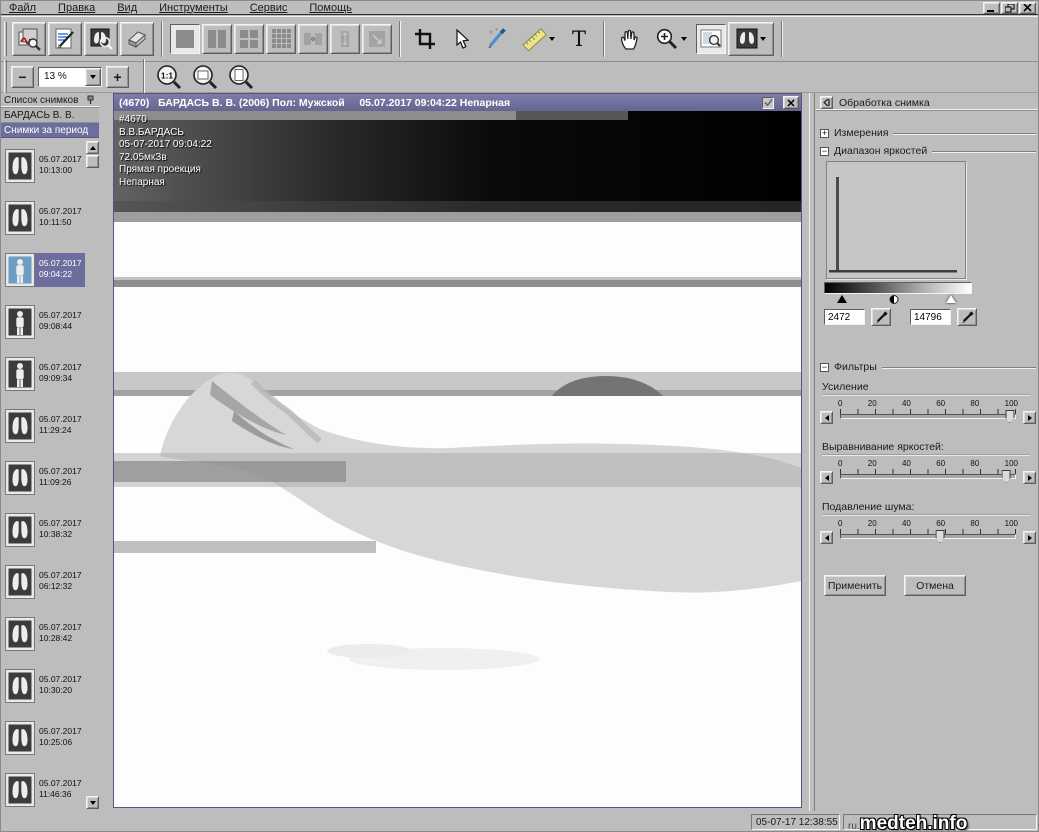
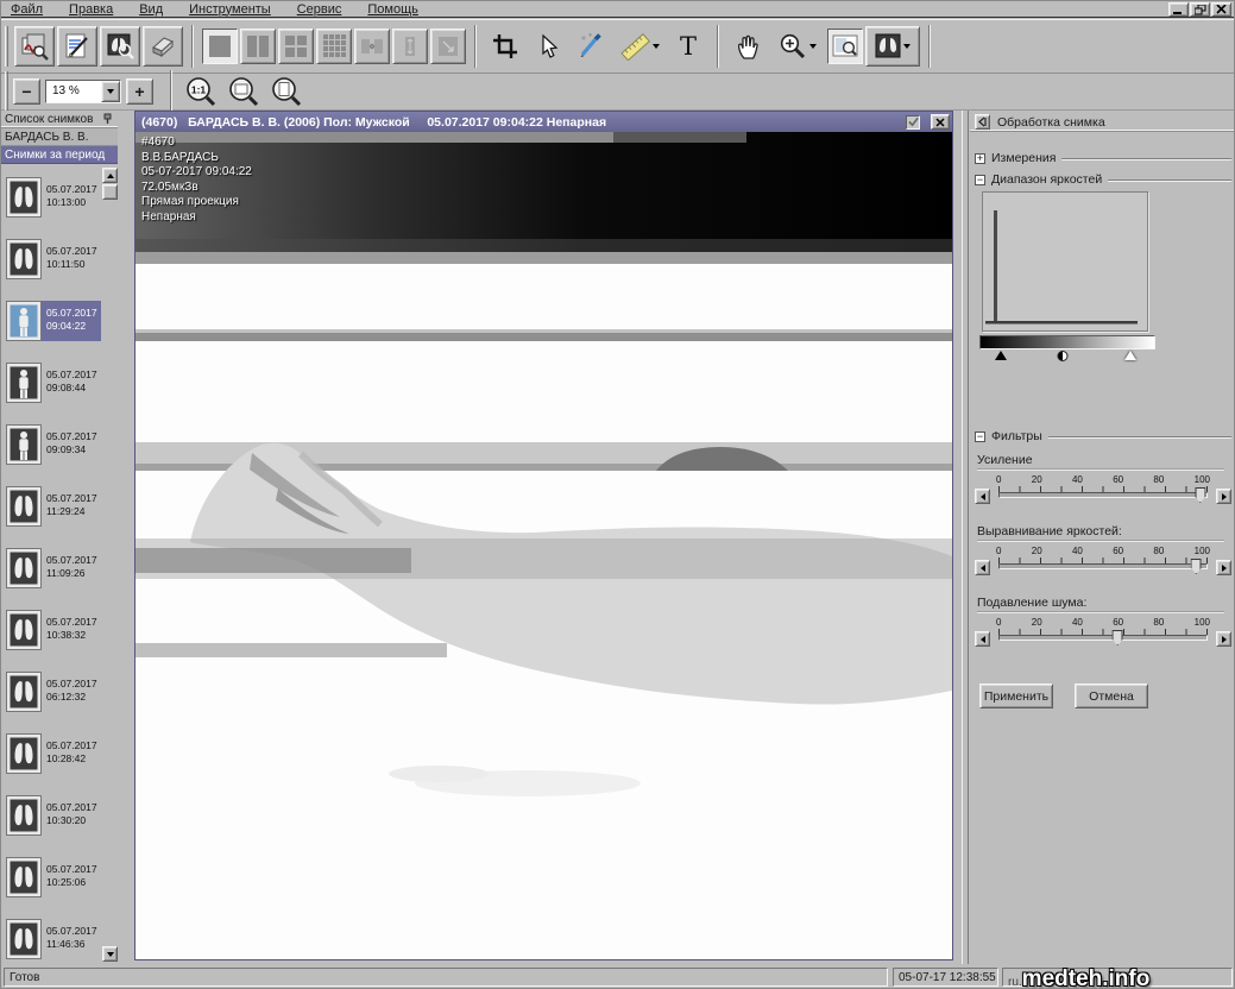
  Файл
  Правка
  Вид
  Инструменты
  Сервис
  Помощь
  T
  −
  13 %
  +
  1:1
  Список снимков
  БАРДАСЬ В. В.
  Снимки за период
  05.07.2017
  10:13:00
  05.07.2017
  10:11:50
  05.07.2017
  09:04:22
  05.07.2017
  09:08:44
  05.07.2017
  09:09:34
  05.07.2017
  11:29:24
  05.07.2017
  11:09:26
  05.07.2017
  10:38:32
  05.07.2017
  06:12:32
  05.07.2017
  10:28:42
  05.07.2017
  10:30:20
  05.07.2017
  10:25:06
  05.07.2017
  11:46:36
  (4670) БАРДАСЬ В. В. (2006) Пол: Мужской 05.07.2017 09:04:22 Непарная
  #4670
  В.В.БАРДАСЬ
  05-07-2017 09:04:22
  72.05мкЗв
  Прямая проекция
  Непарная
  Обработка снимка
  +
  Измерения
  −
  Диапазон яркостей
- 2472
- 14796
  −
  Фильтры
  Усиление
  0
  20
  40
  60
  80
  100
  Выравнивание яркостей:
  0
  20
  40
  60
  80
  100
  Подавление шума:
  0
  20
  40
  60
  80
  100
  Применить
  Отмена
+ Готов
  05-07-17 12:38:55
  ru.medteh.info
